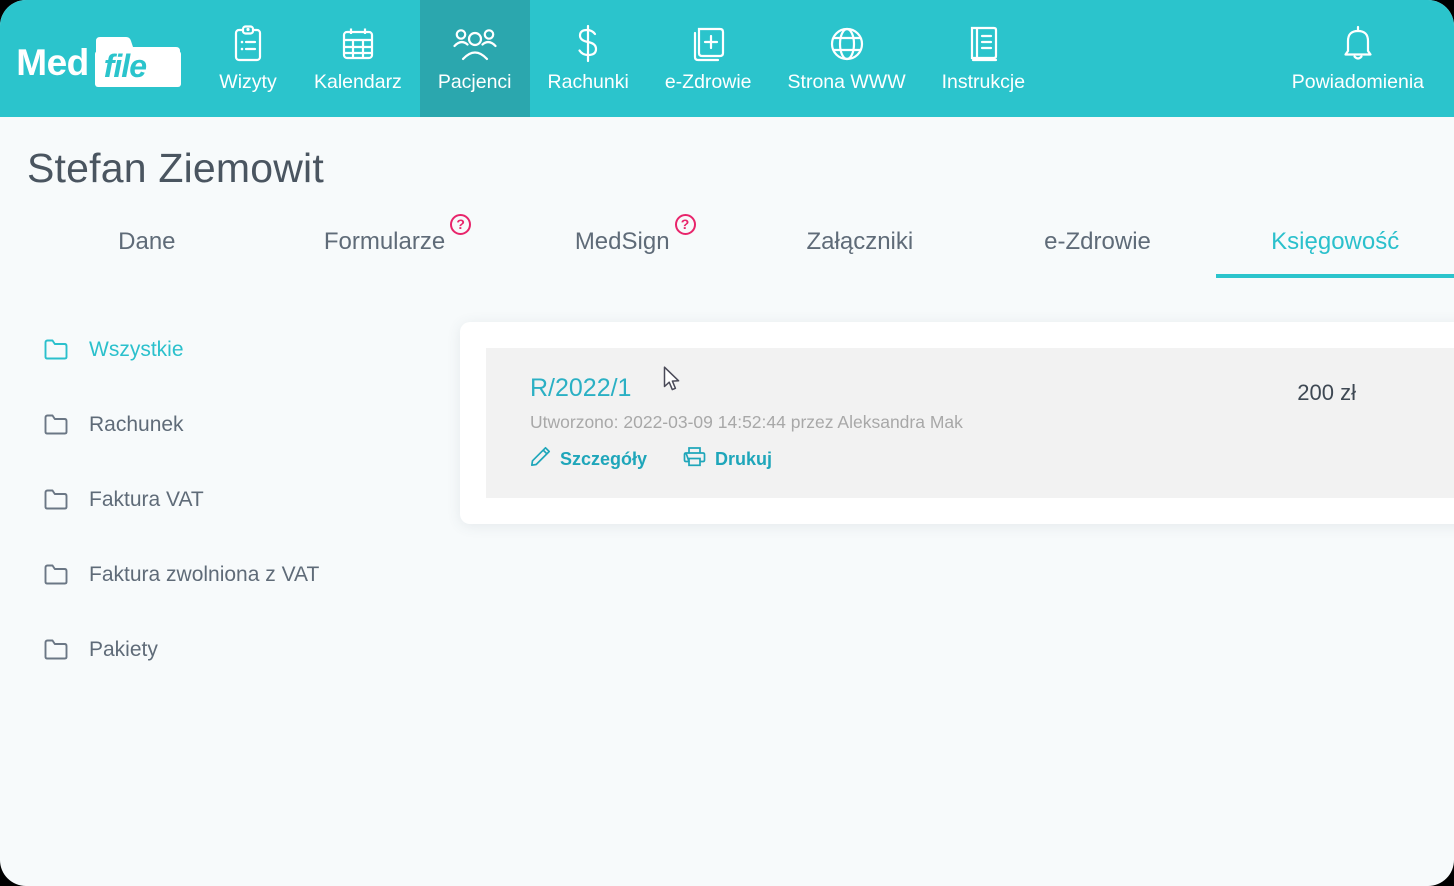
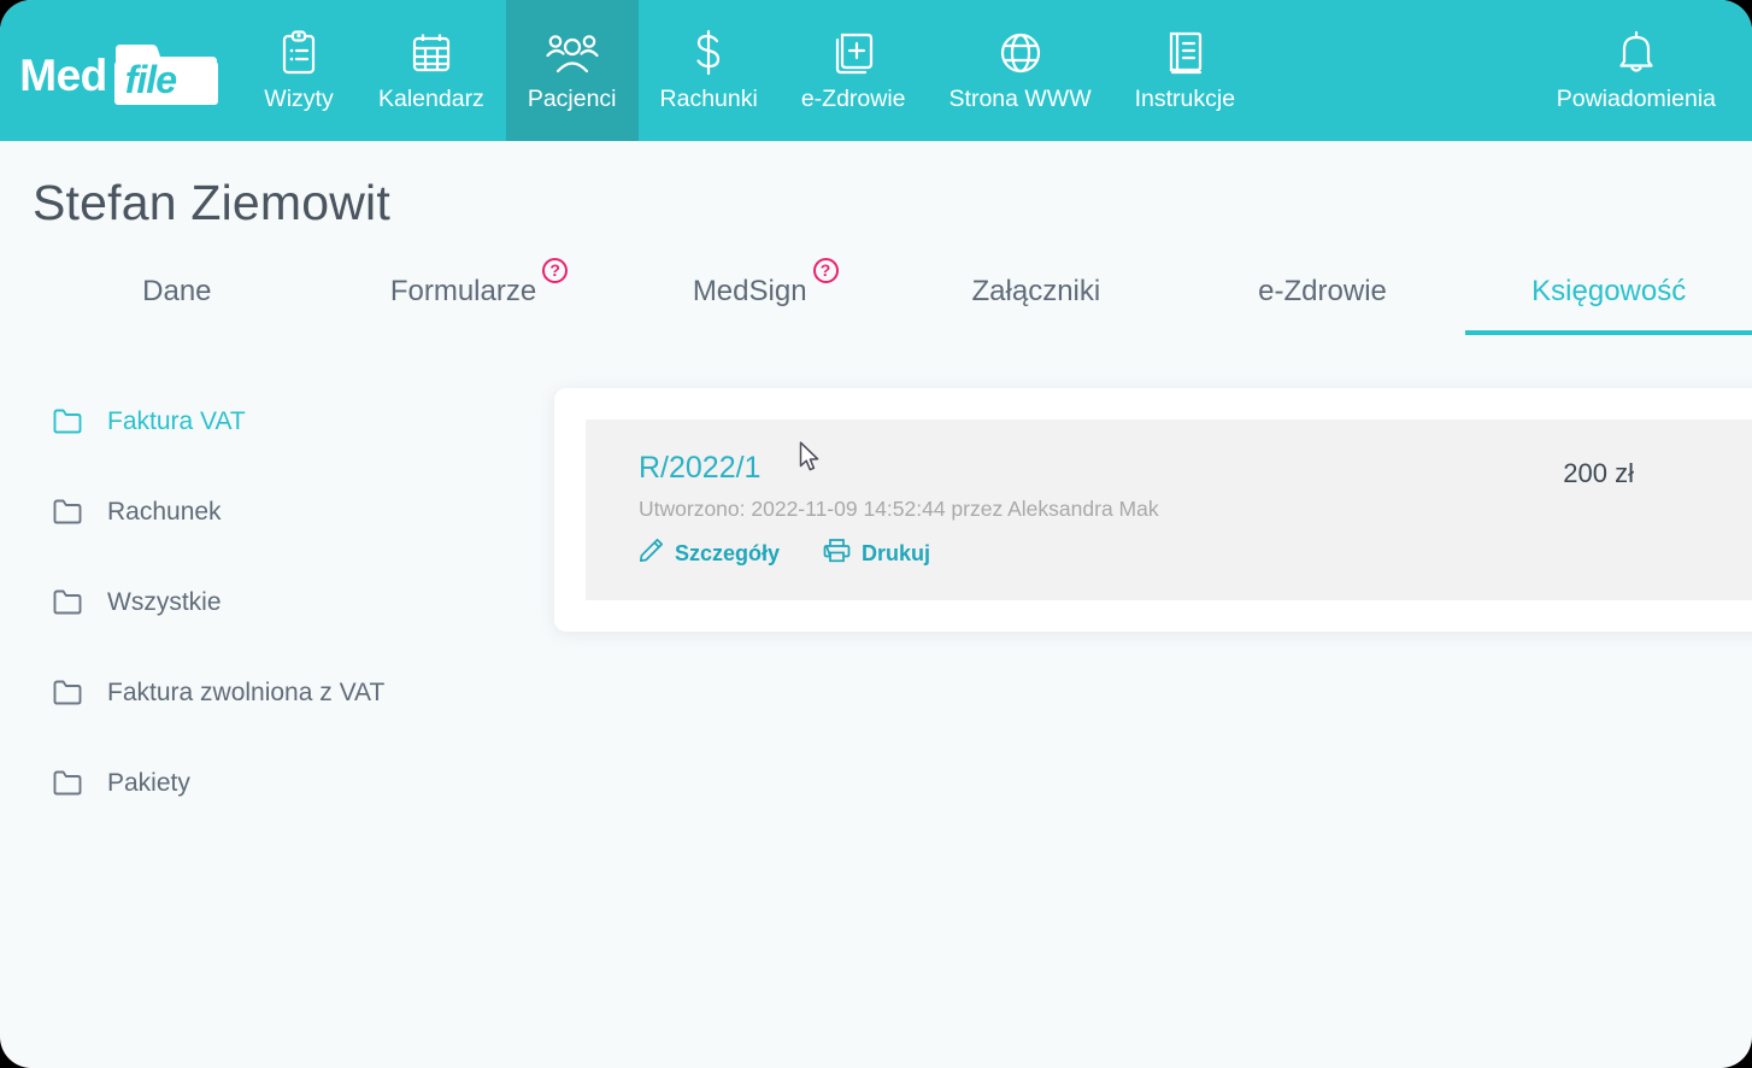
  Med
  file
  Wizyty
  Kalendarz
  Pacjenci
  Rachunki
  e-Zdrowie
  Strona WWW
  Instrukcje
  Powiadomienia
  Stefan Ziemowit
  Dane
  Formularze
  ?
  MedSign
  ?
  Załączniki
  e-Zdrowie
  Księgowość
- Wszystkie
+ Faktura VAT
  Rachunek
- Faktura VAT
+ Wszystkie
  Faktura zwolniona z VAT
  Pakiety
  R/2022/1
- Utworzono: 2022-03-09 14:52:44 przez Aleksandra Mak
+ Utworzono: 2022-11-09 14:52:44 przez Aleksandra Mak
  Szczegóły
  Drukuj
  200 zł
